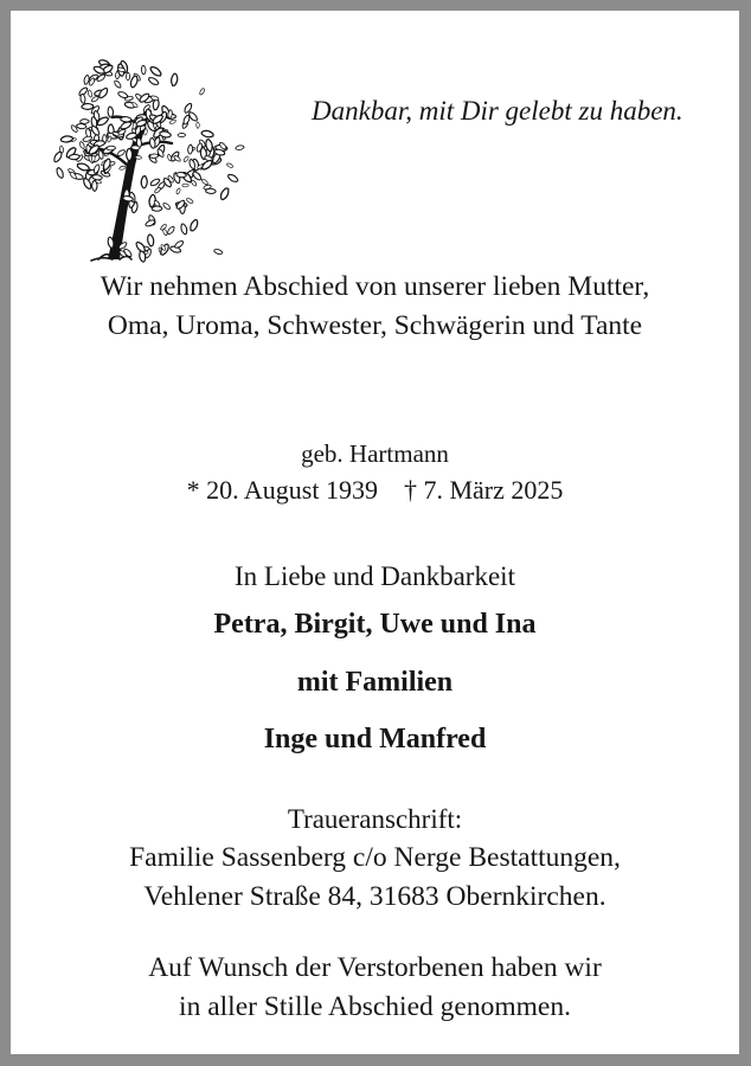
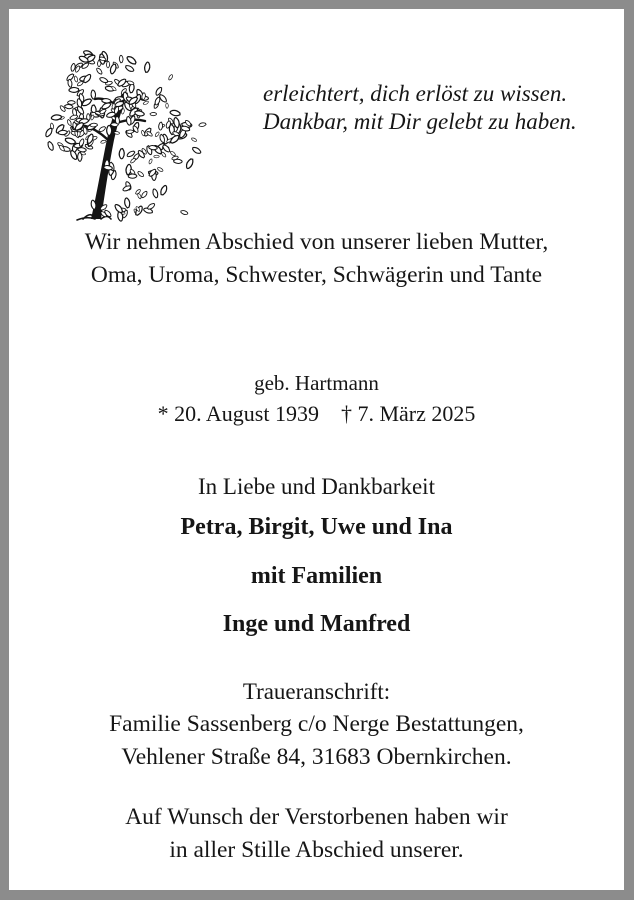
+ erleichtert, dich erlöst zu wissen.
  Dankbar, mit Dir gelebt zu haben.
  Wir nehmen Abschied von unserer lieben Mutter,
  Oma, Uroma, Schwester, Schwägerin und Tante
  geb. Hartmann
  * 20. August 1939 † 7. März 2025
  In Liebe und Dankbarkeit
  Petra, Birgit, Uwe und Ina
  mit Familien
  Inge und Manfred
  Traueranschrift:
  Familie Sassenberg c/o Nerge Bestattungen,
  Vehlener Straße 84, 31683 Obernkirchen.
  Auf Wunsch der Verstorbenen haben wir
- in aller Stille Abschied genommen.
+ in aller Stille Abschied unserer.
